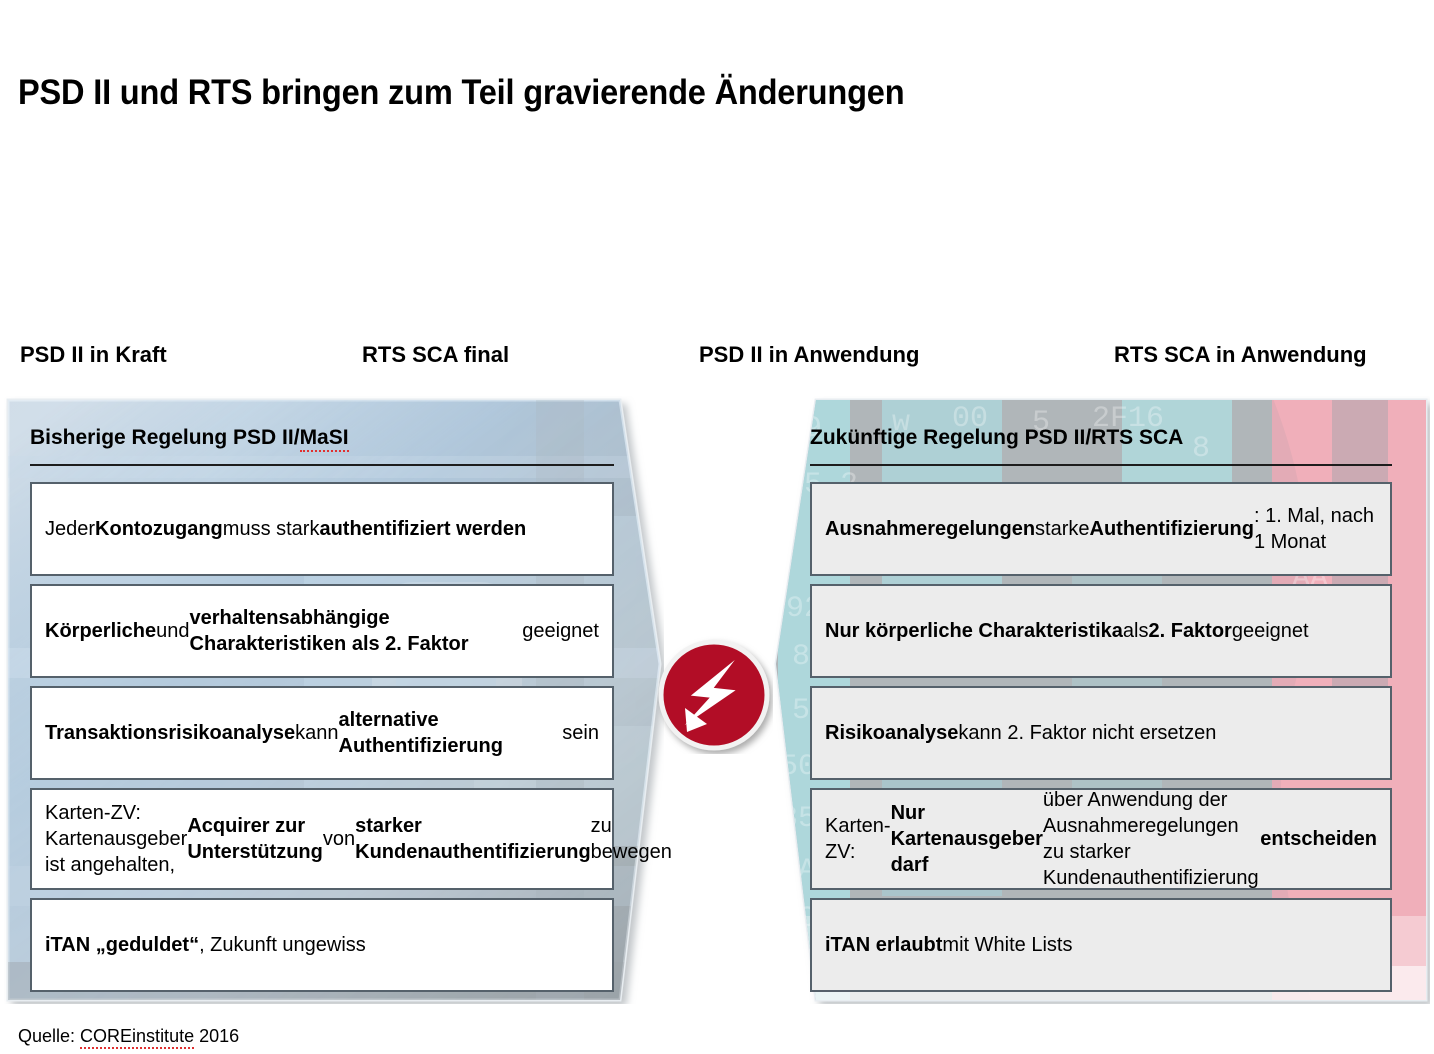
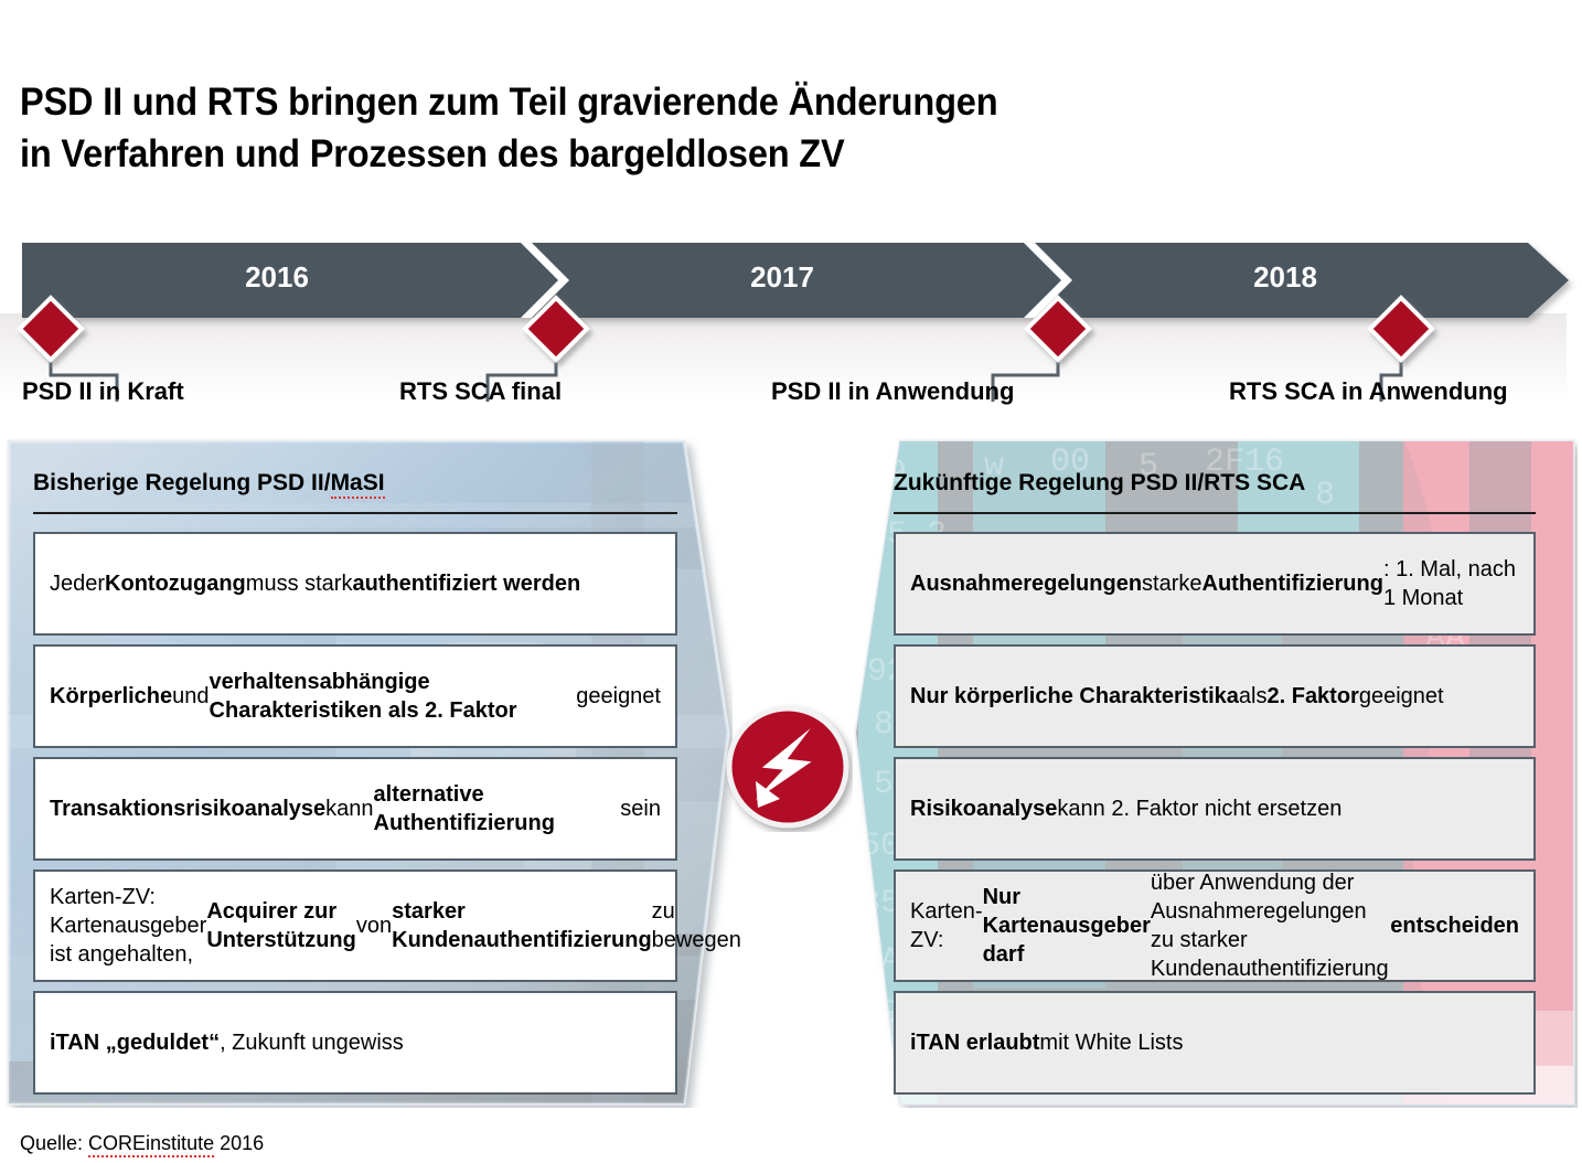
  PSD II und RTS bringen zum Teil gravierende Änderungen
+ in Verfahren und Prozessen des bargeldlosen ZV
+ 2016
+ 2017
+ 2018
  PSD II in Kraft
  RTS SCA final
  PSD II in Anwendung
  RTS SCA in Anwendung
  Bisherige Regelung PSD II/MaSI
  Jeder
  Kontozugang
  muss stark
  authentifiziert werden
  Körperliche
  und
  verhaltensabhängige Charakteristiken als 2. Faktor
  geeignet
  Transaktionsrisikoanalyse
  kann
  alternative Authentifizierung
  sein
  Karten-ZV: Kartenausgeber ist angehalten,
  Acquirer zur Unterstützung
  von
  starker Kundenauthentifizierung
  zu bewegen
  iTAN „geduldet“
  , Zukunft ungewiss
  w
  00
  5
  2F16
  8
  5
  50
  8
  AA
  Zukünftige Regelung PSD II/RTS SCA
  Ausnahmeregelungen
  starke
  Authentifizierung
  : 1. Mal, nach 1 Monat
  Nur körperliche Charakteristika
  als
  2. Faktor
  geeignet
  Risikoanalyse
  kann 2. Faktor nicht ersetzen
  Karten-ZV:
  Nur Kartenausgeber darf
  über Anwendung der Ausnahmeregelungen zu starker Kundenauthentifizierung
  entscheiden
  iTAN erlaubt
  mit White Lists
  Quelle: COREinstitute 2016
